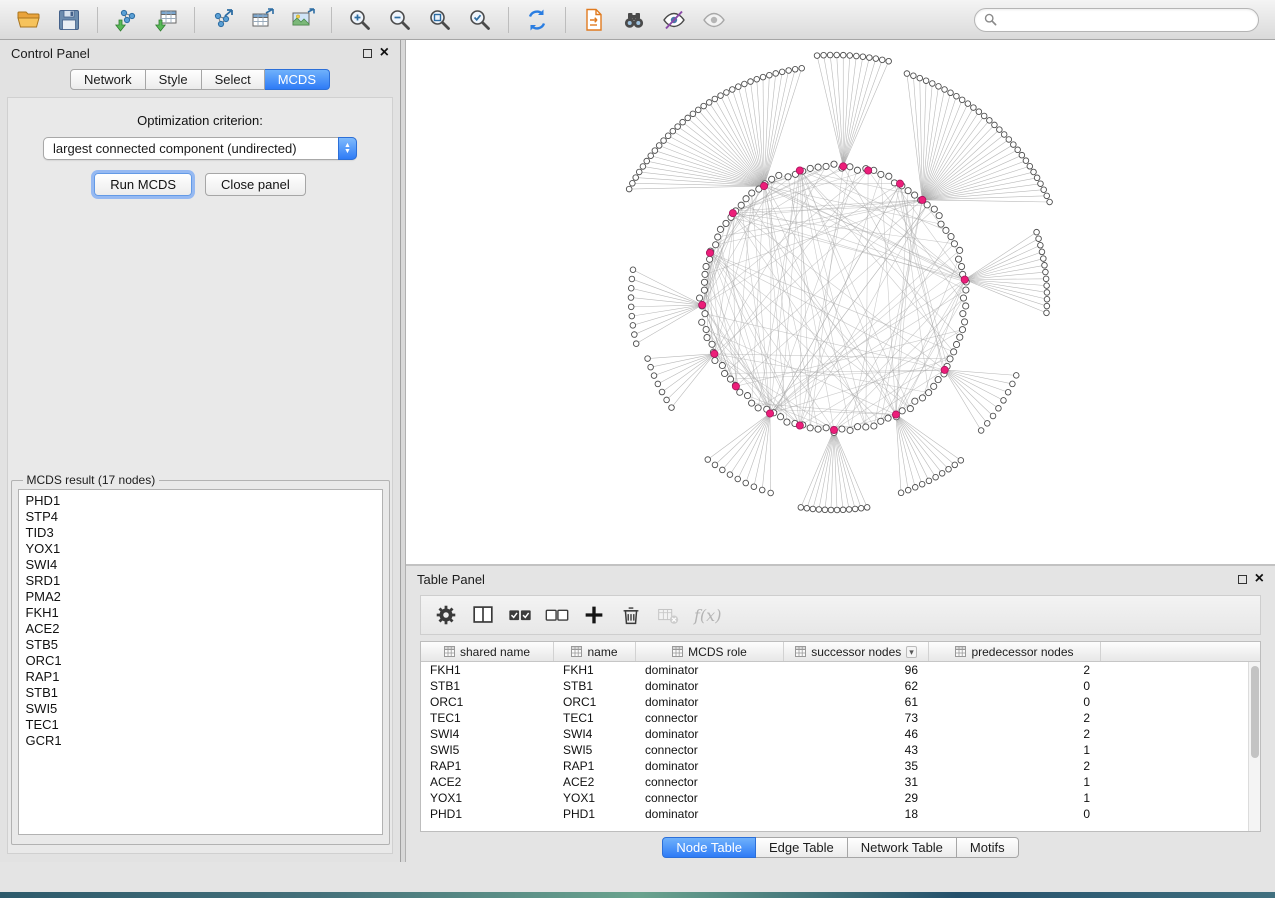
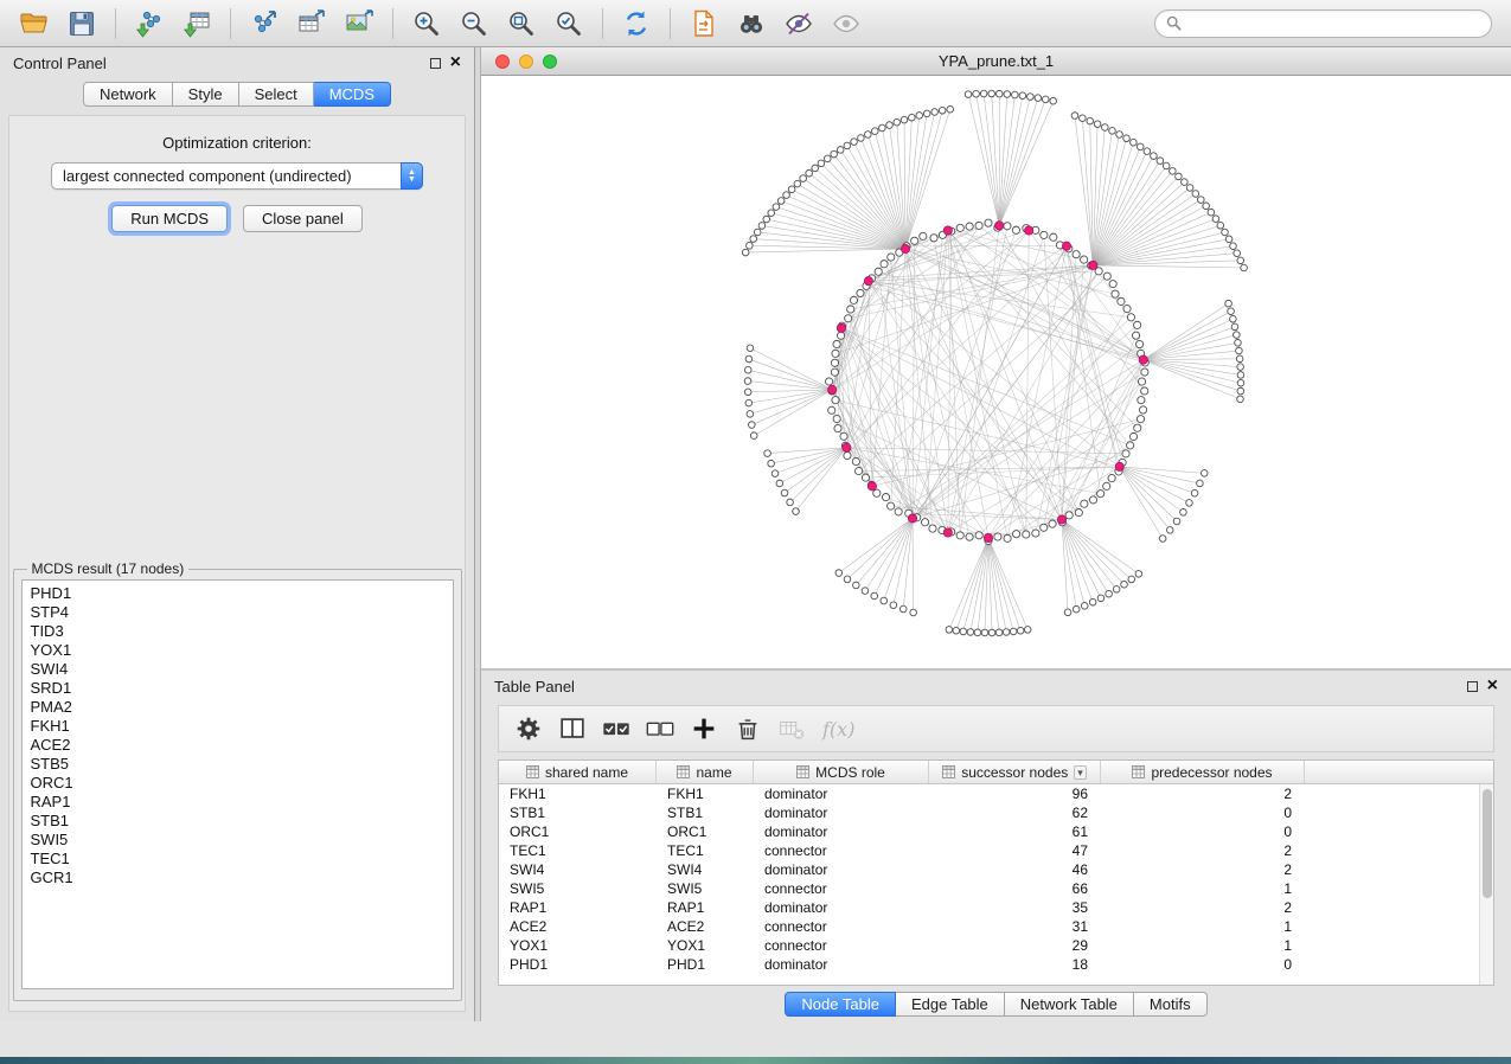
  Control Panel
  ×
  Network
  Style
  Select
  MCDS
  Optimization criterion:
  largest connected component (undirected)
  Run MCDS
  Close panel
  MCDS result (17 nodes)
  PHD1
  STP4
  TID3
  YOX1
  SWI4
  SRD1
  PMA2
  FKH1
  ACE2
  STB5
  ORC1
  RAP1
  STB1
  SWI5
  TEC1
  GCR1
+ YPA_prune.txt_1
  Table Panel
  ×
  f(x)
  shared name
  name
  MCDS role
  successor nodes
  ▾
  predecessor nodes
  FKH1
  FKH1
  dominator
  96
  2
  STB1
  STB1
  dominator
  62
  0
  ORC1
  ORC1
  dominator
  61
  0
  TEC1
  TEC1
  connector
- 73
+ 47
  2
  SWI4
  SWI4
  dominator
  46
  2
  SWI5
  SWI5
  connector
- 43
+ 66
  1
  RAP1
  RAP1
  dominator
  35
  2
  ACE2
  ACE2
  connector
  31
  1
  YOX1
  YOX1
  connector
  29
  1
  PHD1
  PHD1
  dominator
  18
  0
  Node Table
  Edge Table
  Network Table
  Motifs
